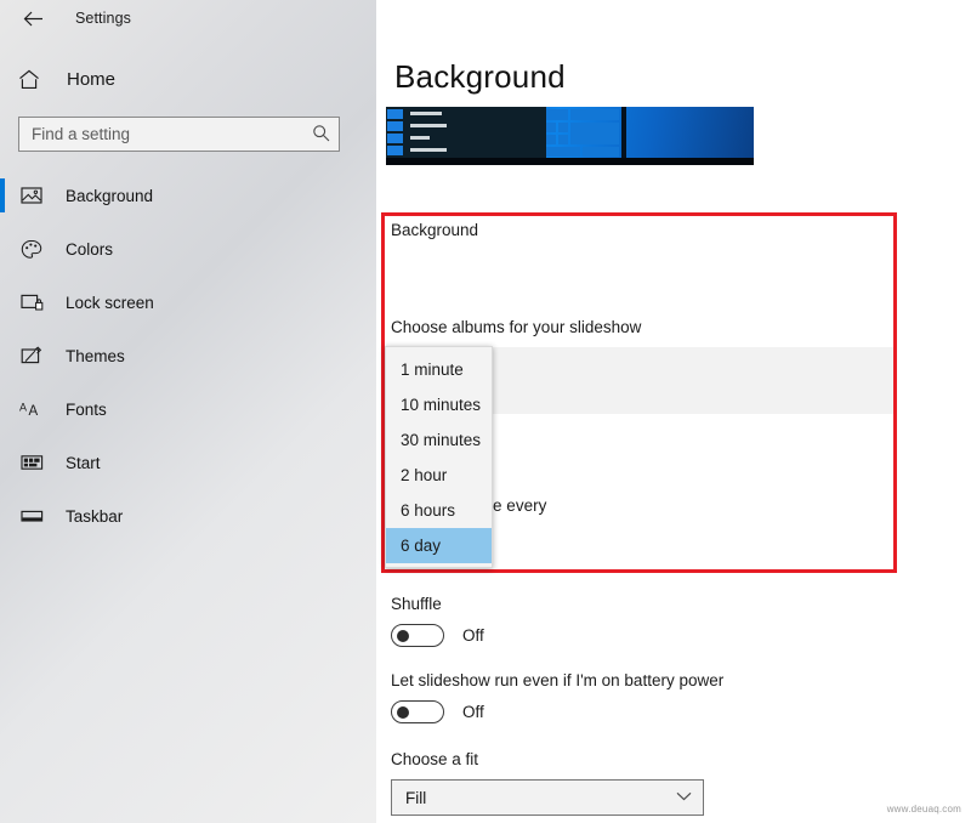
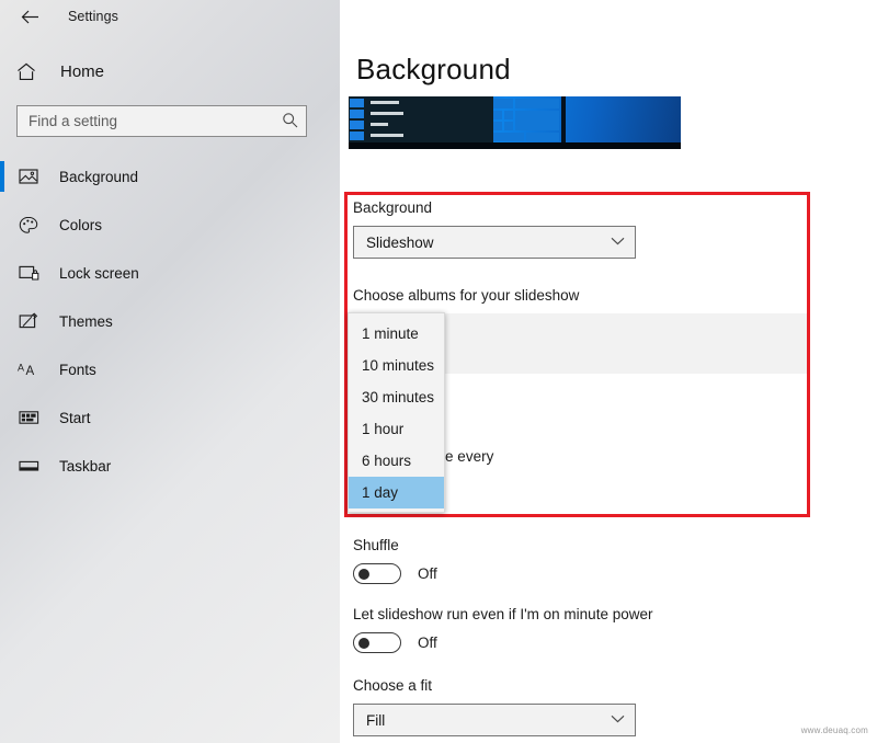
  Settings
  Home
  Find a setting
  Background
  Colors
  Lock screen
  Themes
  A
  A
  Fonts
  Start
  Taskbar
  Background
  Background
+ Slideshow
  Choose albums for your slideshow
  1 minute
  10 minutes
  30 minutes
- 2 hour
+ 1 hour
  6 hours
- 6 day
+ 1 day
  Shuffle
  Off
- Let slideshow run even if I'm on battery power
+ Let slideshow run even if I'm on minute power
  Off
  Choose a fit
  Fill
  www.deuaq.com
